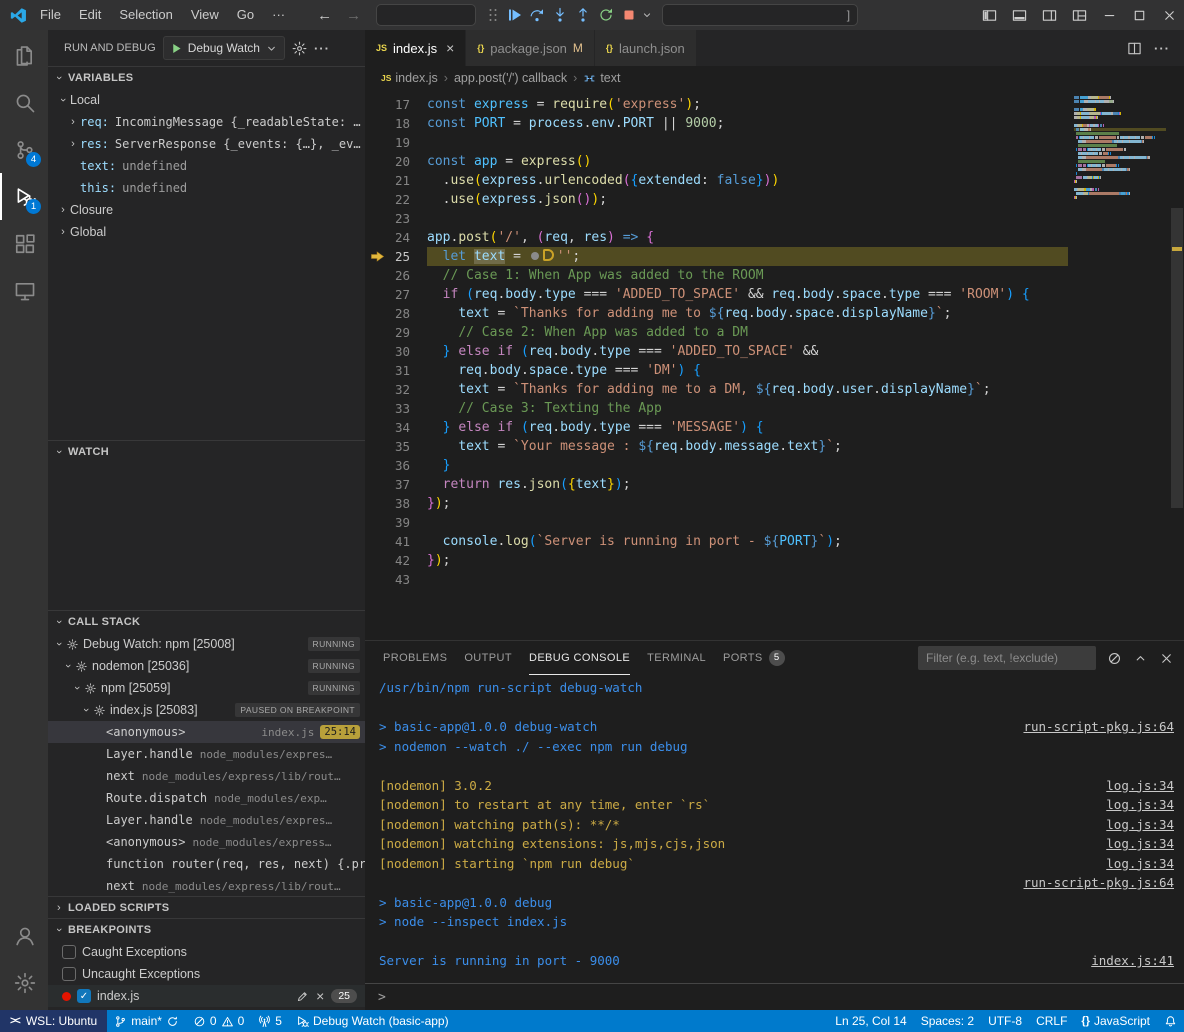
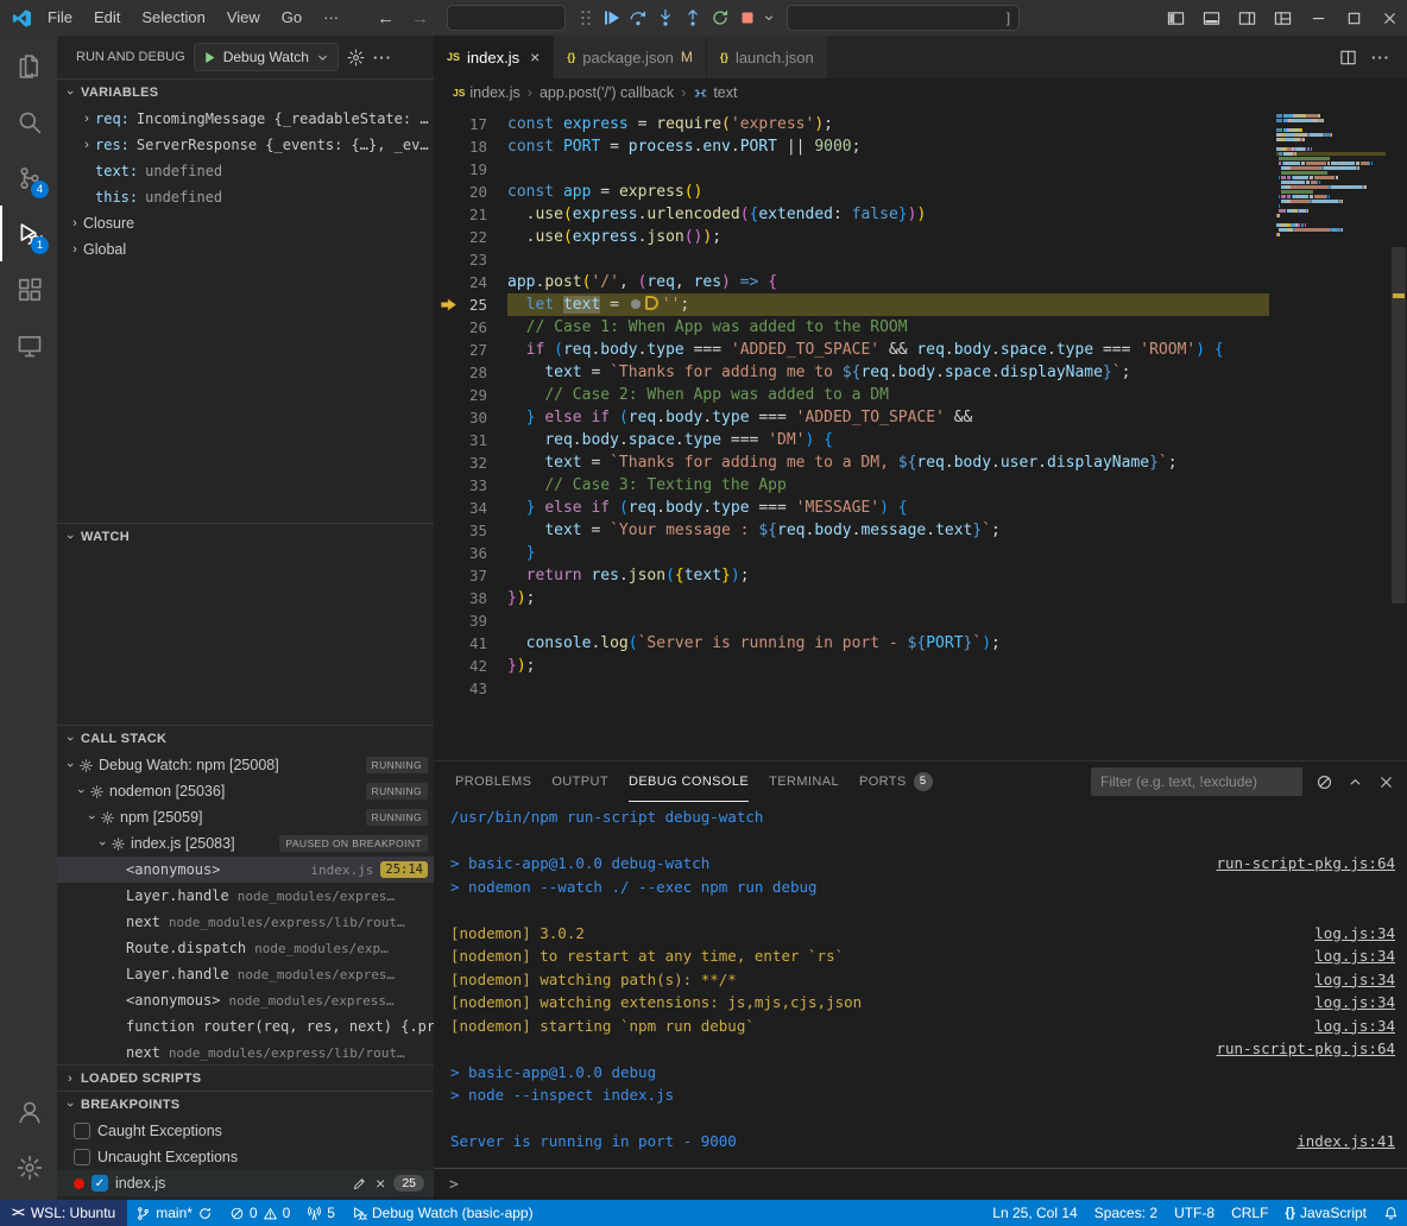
  File
  Edit
  Selection
  View
  Go
  ···
  ←
  →
  ]
  4
  1
  RUN AND DEBUG
  Debug Watch
  ···
  VARIABLES
- Local
  ›
  req:
  IncomingMessage {_readableState: …
  ›
  res:
  ServerResponse {_events: {…}, _ev…
  text:
  undefined
  this:
  undefined
  ›
  Closure
  ›
  Global
  WATCH
  CALL STACK
  Debug Watch: npm [25008]
  RUNNING
  nodemon [25036]
  RUNNING
  npm [25059]
  RUNNING
  index.js [25083]
  PAUSED ON BREAKPOINT
  <anonymous>
  index.js
  25:14
  Layer.handle
  node_modules/expres…
  next
  node_modules/express/lib/rout…
  Route.dispatch
  node_modules/exp…
  Layer.handle
  node_modules/expres…
  <anonymous>
  node_modules/express…
  function router(req, res, next) {.pr
  next
  node_modules/express/lib/rout…
  ›
  LOADED SCRIPTS
  BREAKPOINTS
  Caught Exceptions
  Uncaught Exceptions
  ✓
  index.js
  ×
  25
  JS
  index.js
  ×
  {}
  package.json
  M
  {}
  launch.json
  ···
  JS
  index.js
  ›
  app.post('/') callback
  ›
  text
  17
  const express = require('express');
  18
  const PORT = process.env.PORT || 9000;
  19
  20
  const app = express()
  21
  .use(express.urlencoded({extended: false}))
  22
  .use(express.json());
  23
  24
  app.post('/', (req, res) => {
  25
  let text = '';
  26
  // Case 1: When App was added to the ROOM
  27
  if (req.body.type === 'ADDED_TO_SPACE' && req.body.space.type === 'ROOM') {
  28
  text = `Thanks for adding me to ${req.body.space.displayName}`;
  29
  // Case 2: When App was added to a DM
  30
  } else if (req.body.type === 'ADDED_TO_SPACE' &&
  31
  req.body.space.type === 'DM') {
  32
  text = `Thanks for adding me to a DM, ${req.body.user.displayName}`;
  33
  // Case 3: Texting the App
  34
  } else if (req.body.type === 'MESSAGE') {
  35
  text = `Your message : ${req.body.message.text}`;
  36
  }
  37
  return res.json({text});
  38
  });
  39
  41
  console.log(`Server is running in port - ${PORT}`);
  42
  });
  43
  PROBLEMS
  OUTPUT
  DEBUG CONSOLE
  TERMINAL
  PORTS
  5
  Filter (e.g. text, !exclude)
  /usr/bin/npm run-script debug-watch
  > basic-app@1.0.0 debug-watch
  run-script-pkg.js:64
  > nodemon --watch ./ --exec npm run debug
  [nodemon] 3.0.2
  log.js:34
  [nodemon] to restart at any time, enter `rs`
  log.js:34
  [nodemon] watching path(s): **/*
  log.js:34
  [nodemon] watching extensions: js,mjs,cjs,json
  log.js:34
  [nodemon] starting `npm run debug`
  log.js:34
  run-script-pkg.js:64
  > basic-app@1.0.0 debug
  > node --inspect index.js
  Server is running in port - 9000
  index.js:41
  >
  ><
  WSL: Ubuntu
  main*
  0
  0
  5
  Debug Watch (basic-app)
  Ln 25, Col 14
  Spaces: 2
  UTF-8
  CRLF
  {}
  JavaScript
